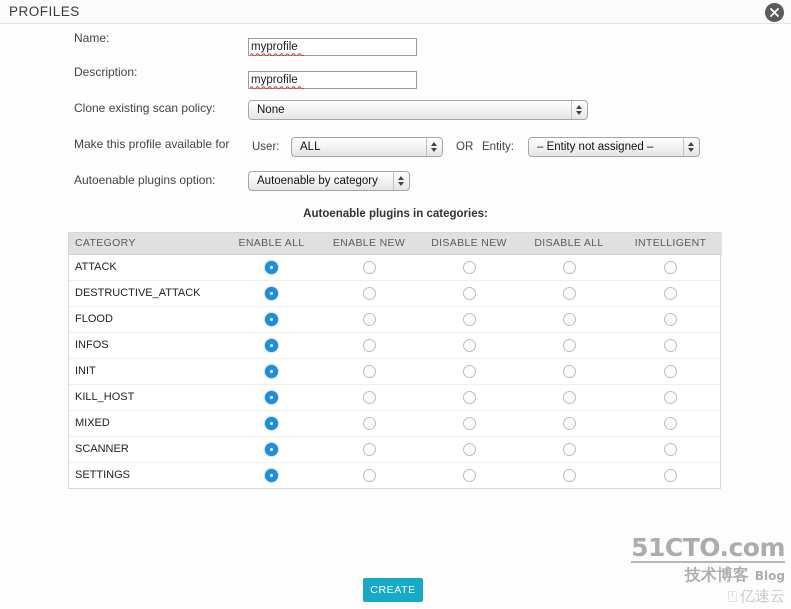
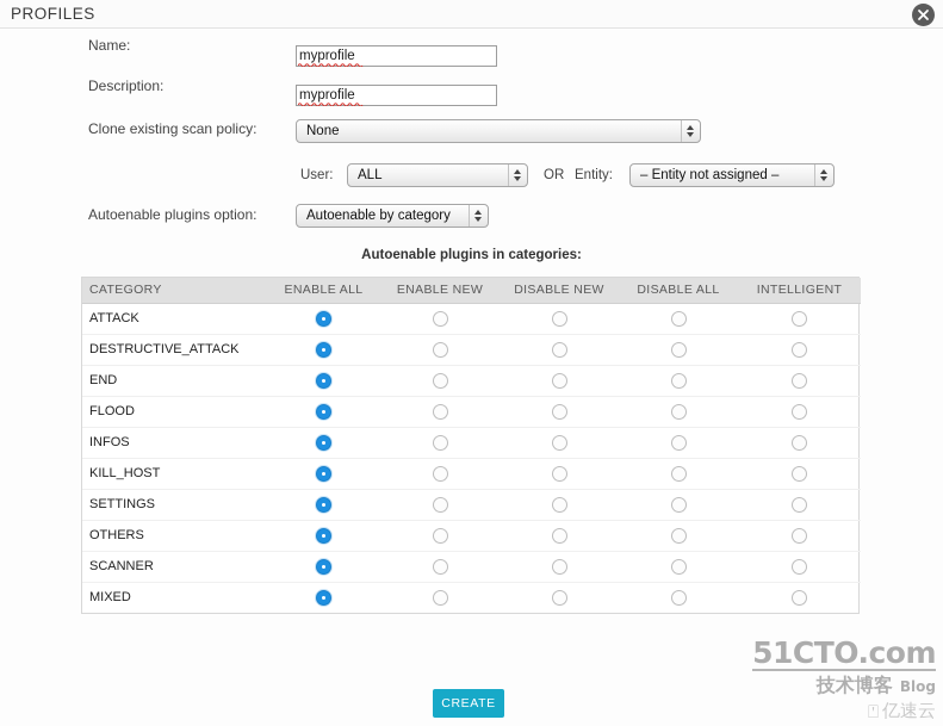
  PROFILES
  Name:
  myprofile
  Description:
  myprofile
  Clone existing scan policy:
  None
- Make this profile available for
  User:
  ALL
  OR
  Entity:
  – Entity not assigned –
  Autoenable plugins option:
  Autoenable by category
  Autoenable plugins in categories:
  CATEGORY	ENABLE ALL	ENABLE NEW	DISABLE NEW	DISABLE ALL	INTELLIGENT
  ATTACK
  DESTRUCTIVE_ATTACK
+ END
  FLOOD
  INFOS
- INIT
  KILL_HOST
- MIXED
+ SETTINGS
+ OTHERS
  SCANNER
- SETTINGS
+ MIXED
  CREATE
  51CTO.com
  技术博客
  Blog
  ⍞
  亿速云
